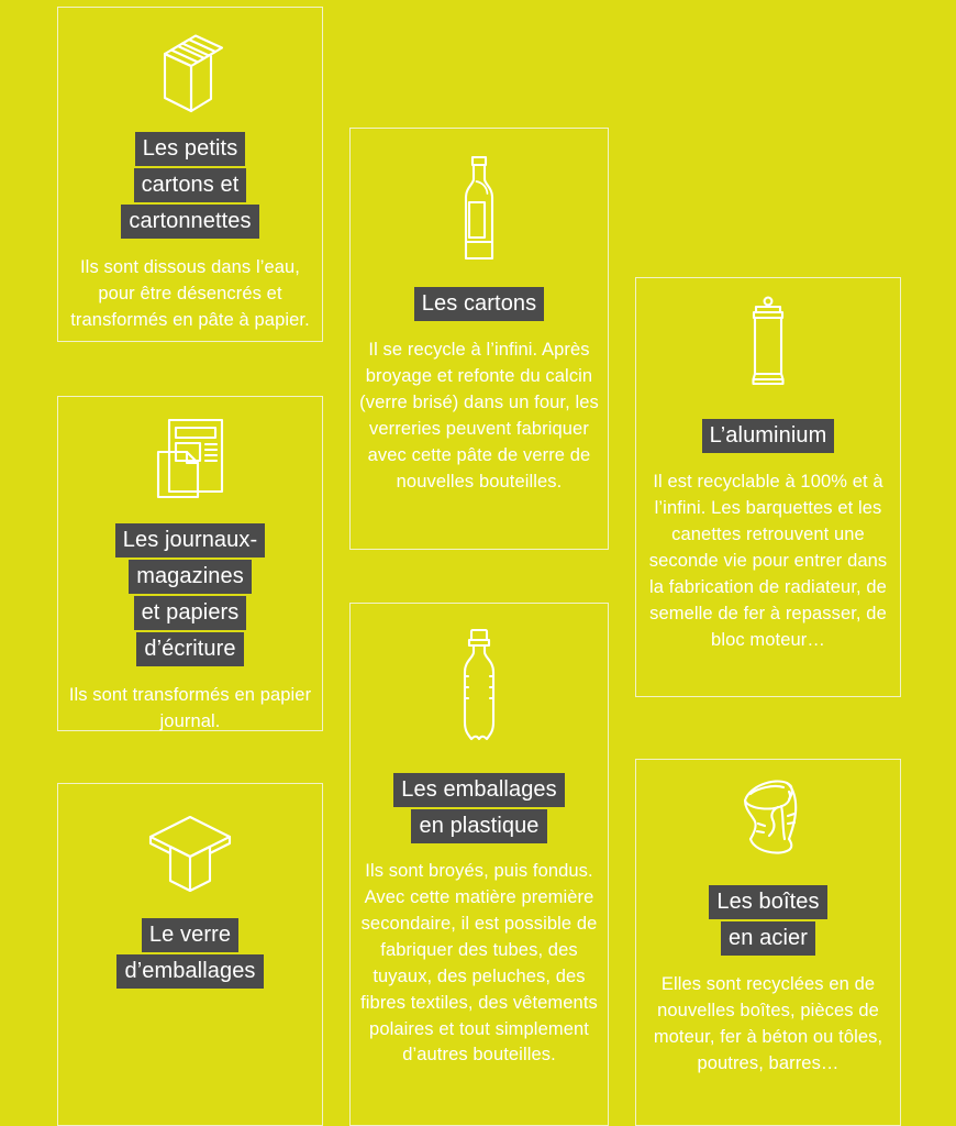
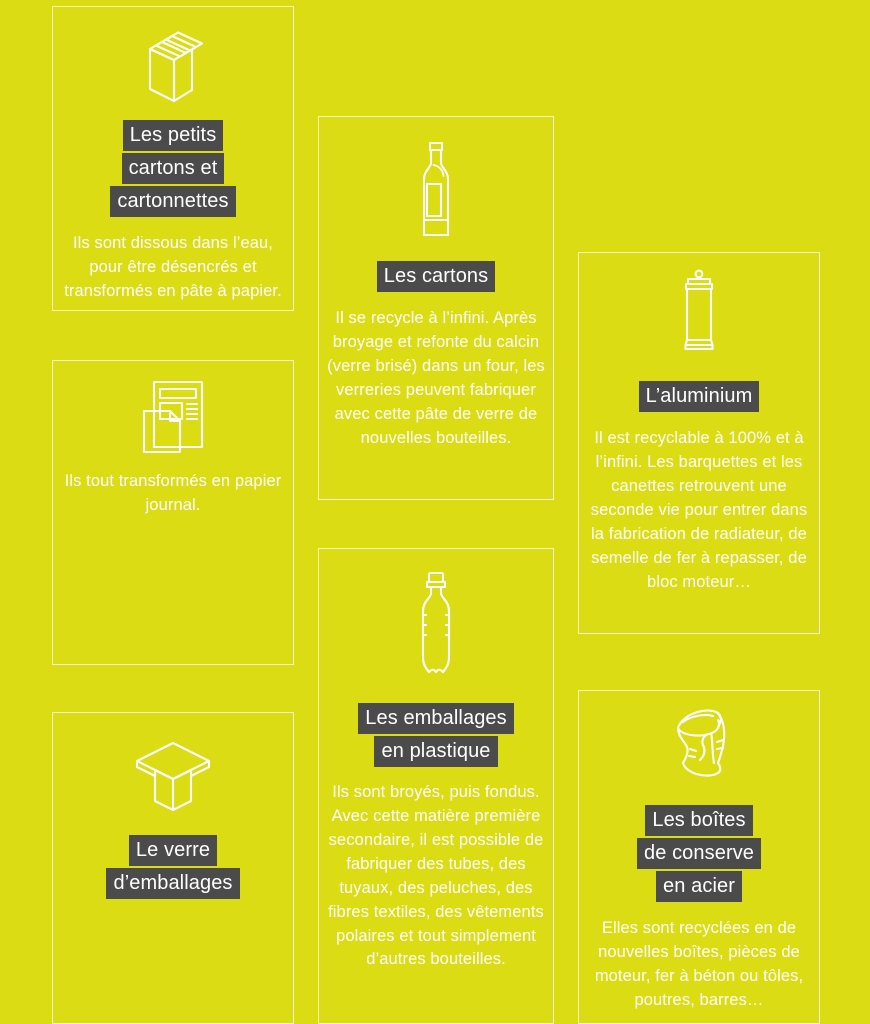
  Les petits
  cartons et
  cartonnettes
  Ils sont dissous dans l’eau, pour être désencrés et transformés en pâte à papier.
- Les journaux-
- magazines
- et papiers
- d’écriture
- Ils sont transformés en papier journal.
+ Ils tout transformés en papier journal.
  Le verre
  d’emballages
  Les cartons
  Il se recycle à l’infini. Après broyage et refonte du calcin (verre brisé) dans un four, les verreries peuvent fabriquer avec cette pâte de verre de nouvelles bouteilles.
  Les emballages
  en plastique
  Ils sont broyés, puis fondus. Avec cette matière première secondaire, il est possible de fabriquer des tubes, des tuyaux, des peluches, des fibres textiles, des vêtements polaires et tout simplement d’autres bouteilles.
  L’aluminium
  Il est recyclable à 100% et à l’infini. Les barquettes et les canettes retrouvent une seconde vie pour entrer dans la fabrication de radiateur, de semelle de fer à repasser, de bloc moteur…
  Les boîtes
+ de conserve
  en acier
  Elles sont recyclées en de nouvelles boîtes, pièces de moteur, fer à béton ou tôles, poutres, barres…
